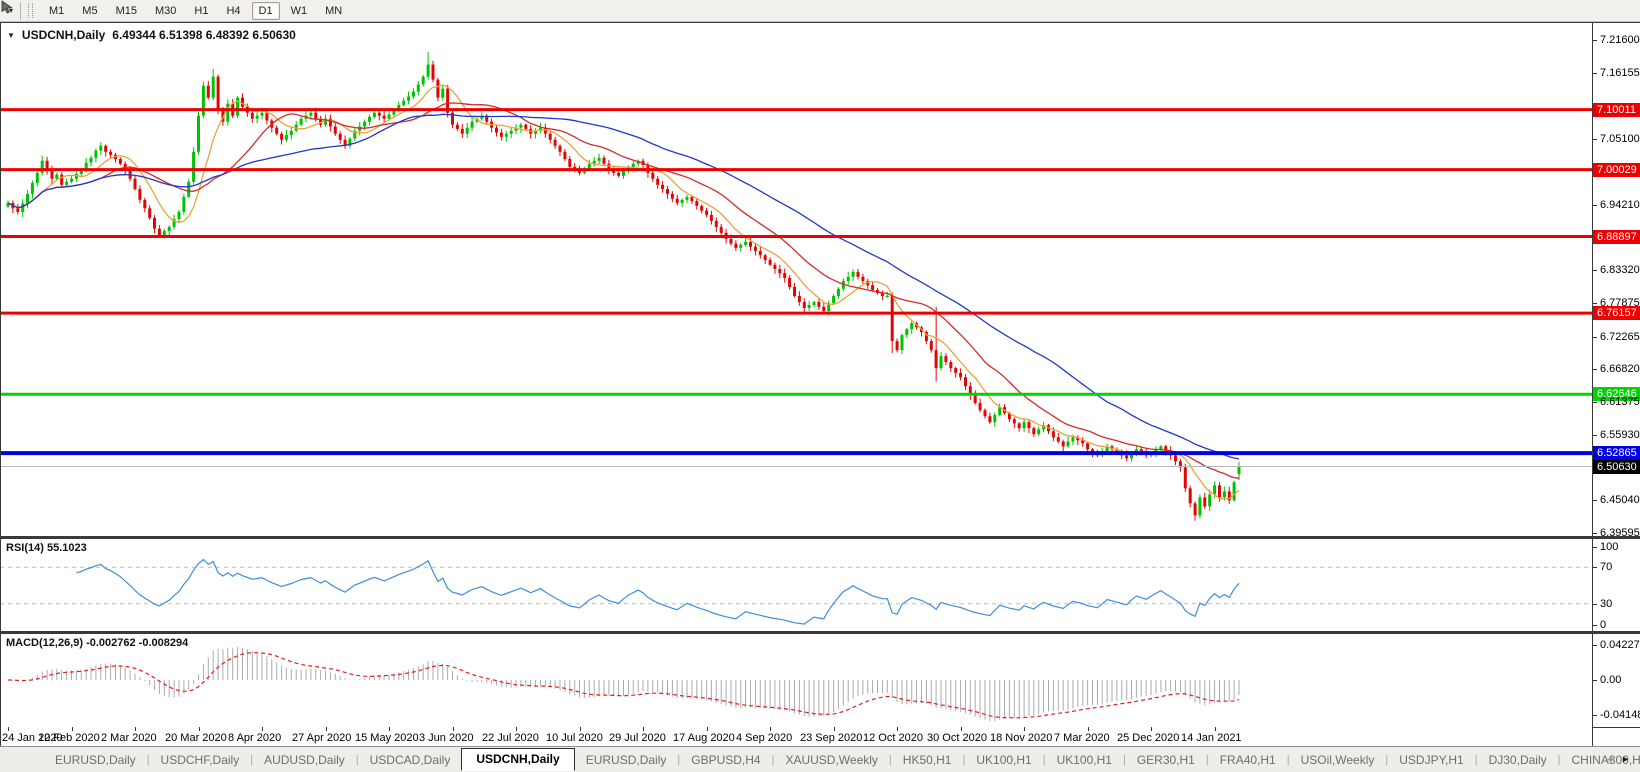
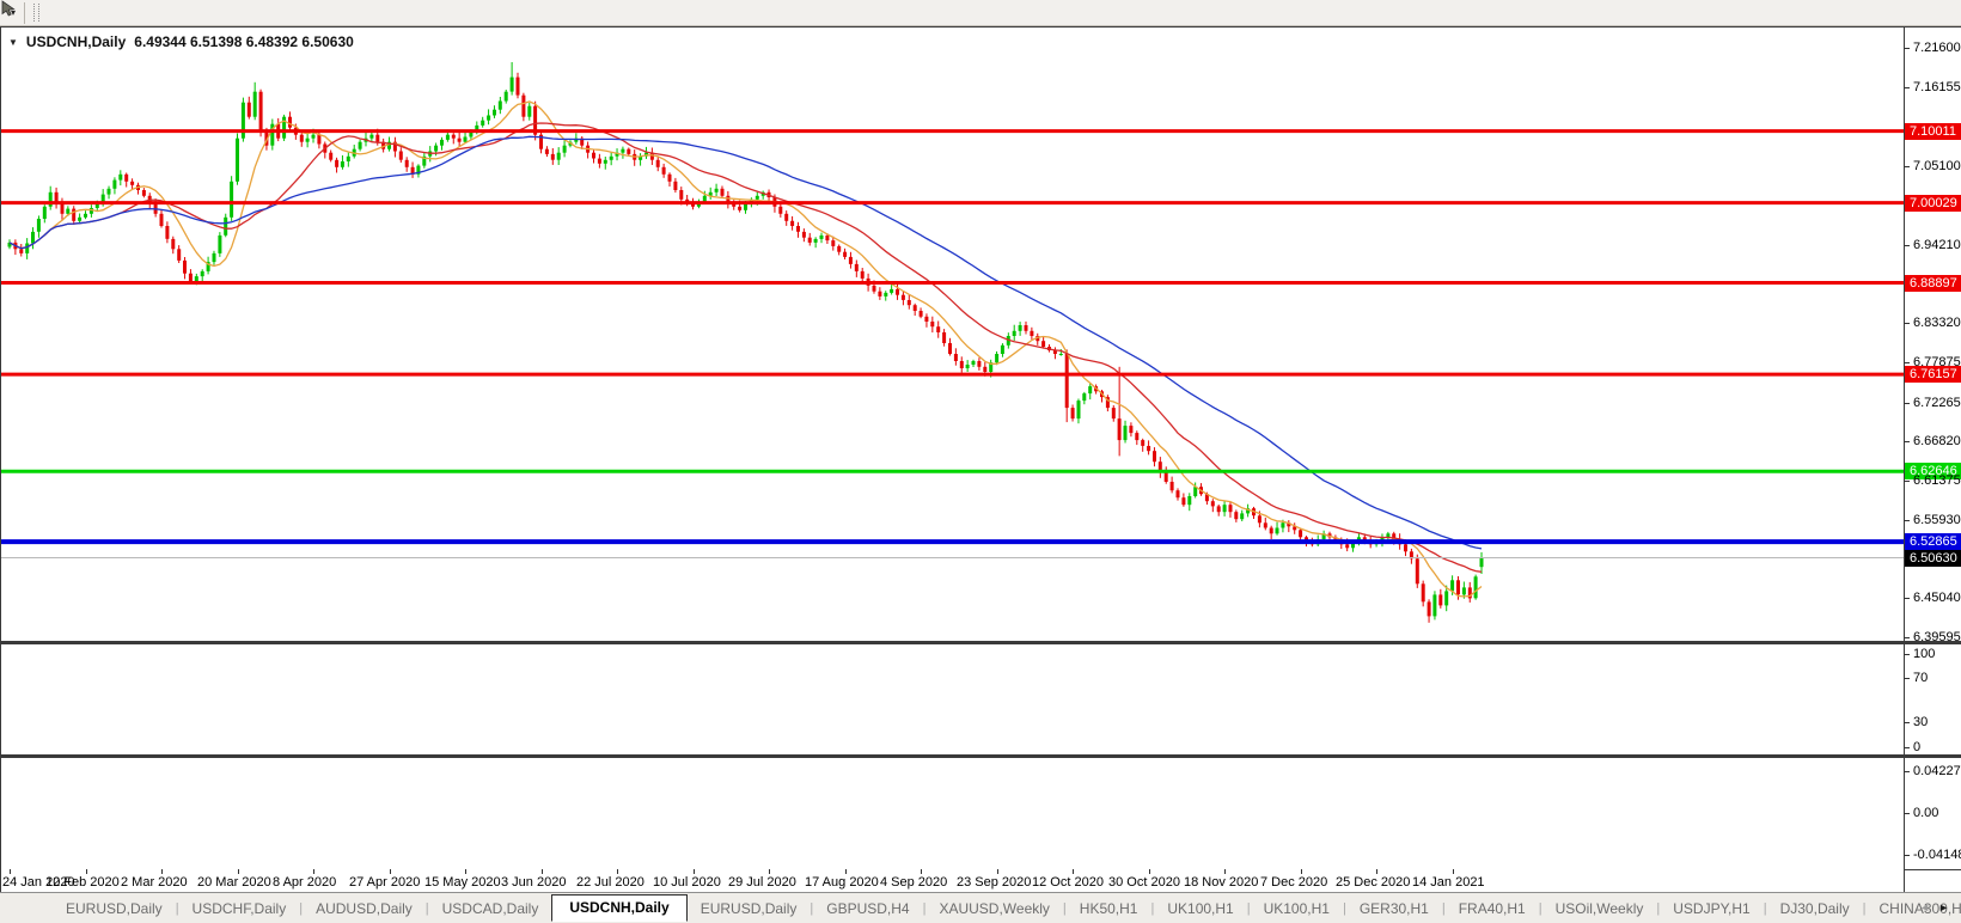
  ▾
- M1 M5 M15 M30 H1 H4 D1 W1 MN
  ▼
  USDCNH,Daily
  6.49344 6.51398 6.48392 6.50630
- RSI(14) 55.1023
- MACD(12,26,9) -0.002762 -0.008294
  EURUSD,Daily
  |
  USDCHF,Daily
  |
  AUDUSD,Daily
  |
  USDCAD,Daily
  USDCNH,Daily
  EURUSD,Daily
  |
  GBPUSD,H4
  |
  XAUUSD,Weekly
  |
  HK50,H1
  |
  UK100,H1
  |
  UK100,H1
  |
  GER30,H1
  |
  FRA40,H1
  |
  USOil,Weekly
  |
  USDJPY,H1
  |
  DJ30,Daily
  |
  CHINA300,H
  ◄
  ►
  7.10011
  7.00029
  6.88897
  6.76157
  6.62646
  6.52865
  6.50630
  7.21600
  7.16155
  7.05100
  6.94210
  6.83320
  6.77875
  6.72265
  6.66820
  6.61375
  6.55930
  6.45040
  6.39595
  100
  70
  30
  0
  0.04227
  0.00
  -0.0414
  24 Jan 2020
  12 Feb 2020
  2 Mar 2020
  20 Mar 2020
  8 Apr 2020
  27 Apr 2020
  15 May 2020
  3 Jun 2020
  22 Jul 2020
  10 Jul 2020
  29 Jul 2020
  17 Aug 2020
  4 Sep 2020
  23 Sep 2020
  12 Oct 2020
  30 Oct 2020
  18 Nov 2020
- 7 Mar 2020
+ 7 Dec 2020
  25 Dec 2020
  14 Jan 2021
